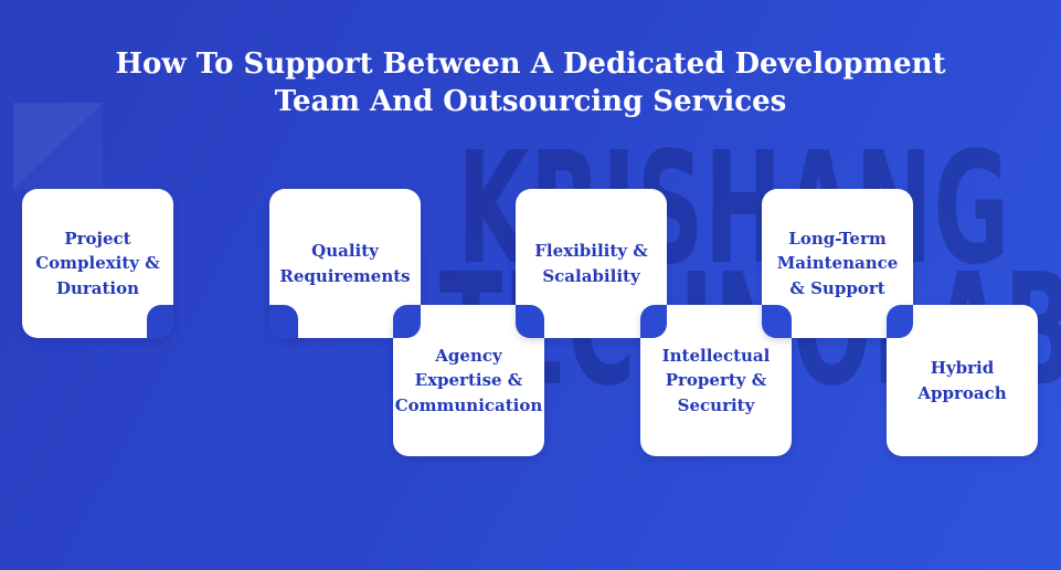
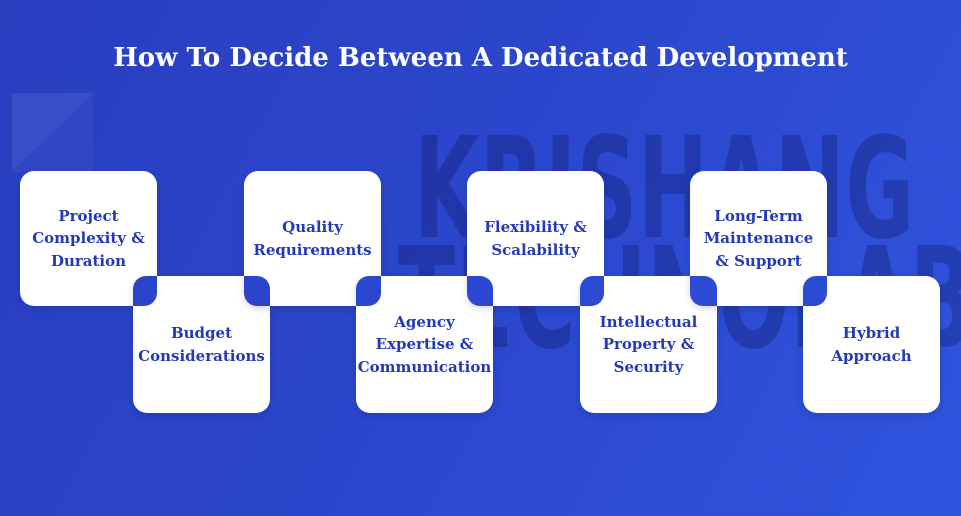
- How To Support Between A Dedicated Development
+ How To Decide Between A Dedicated Development
- Team And Outsourcing Services
  Project
  Complexity &
  Duration
+ Budget
+ Considerations
  Quality
  Requirements
  Agency
  Expertise &
  Communication
  Flexibility &
  Scalability
  Intellectual
  Property &
  Security
  Long-Term
  Maintenance
  & Support
  Hybrid
  Approach
